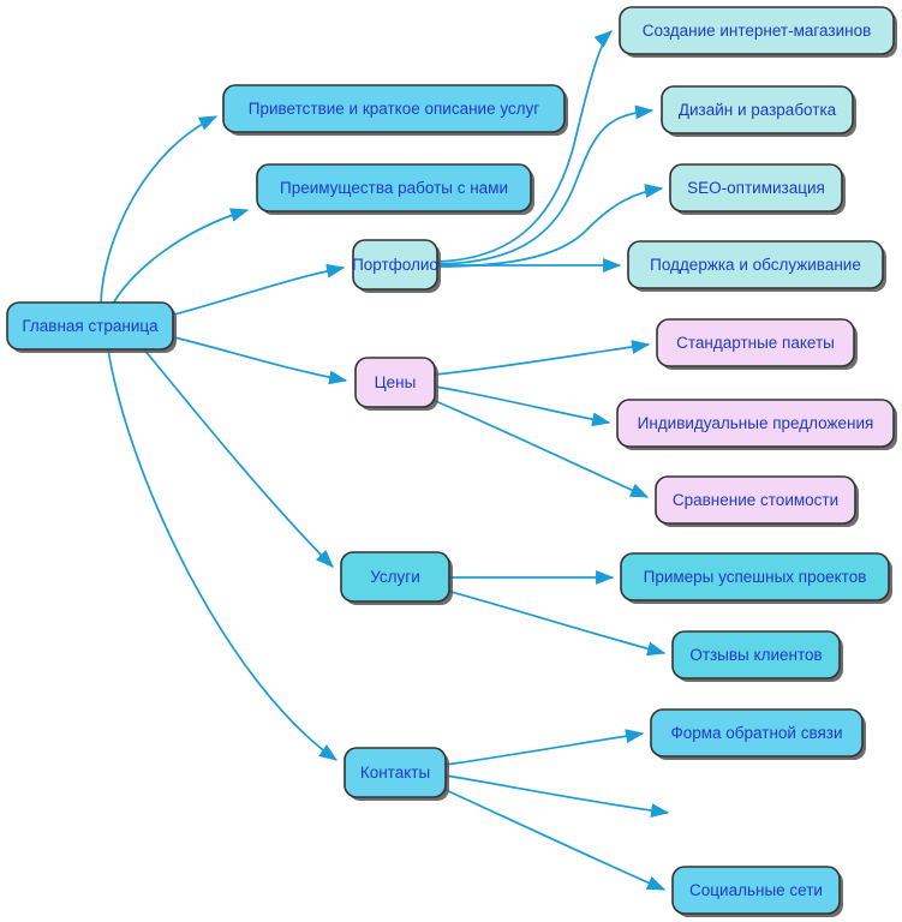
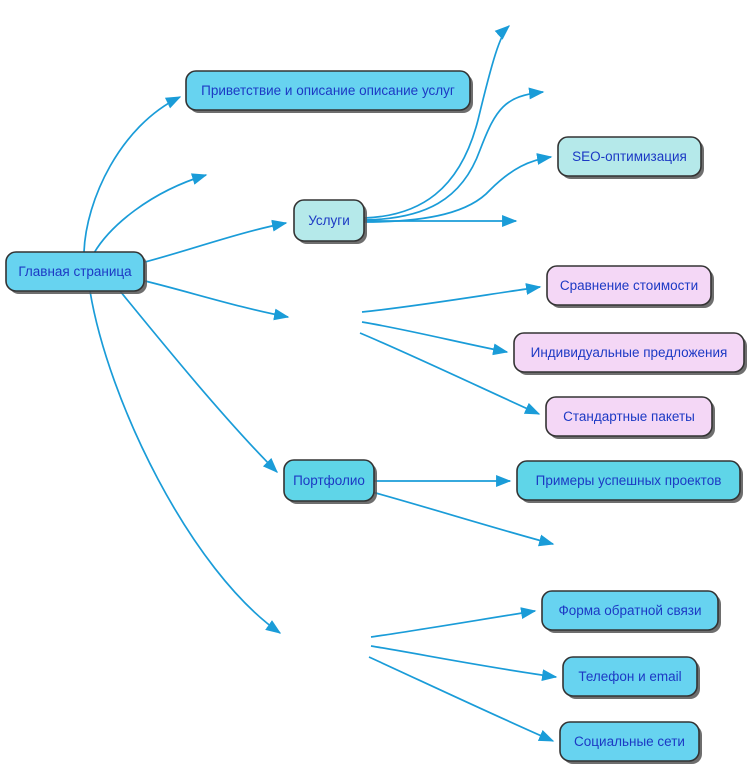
  Главная страница
- Приветствие и краткое описание услуг
+ Приветствие и описание описание услуг
- Преимущества работы с нами
- Портфолио
+ Услуги
- Создание интернет-магазинов
- Дизайн и разработка
  SEO-оптимизация
- Поддержка и обслуживание
- Цены
- Стандартные пакеты
+ Сравнение стоимости
  Индивидуальные предложения
- Сравнение стоимости
+ Стандартные пакеты
- Услуги
+ Портфолио
  Примеры успешных проектов
- Отзывы клиентов
- Контакты
  Форма обратной связи
+ Телефон и email
  Социальные сети
